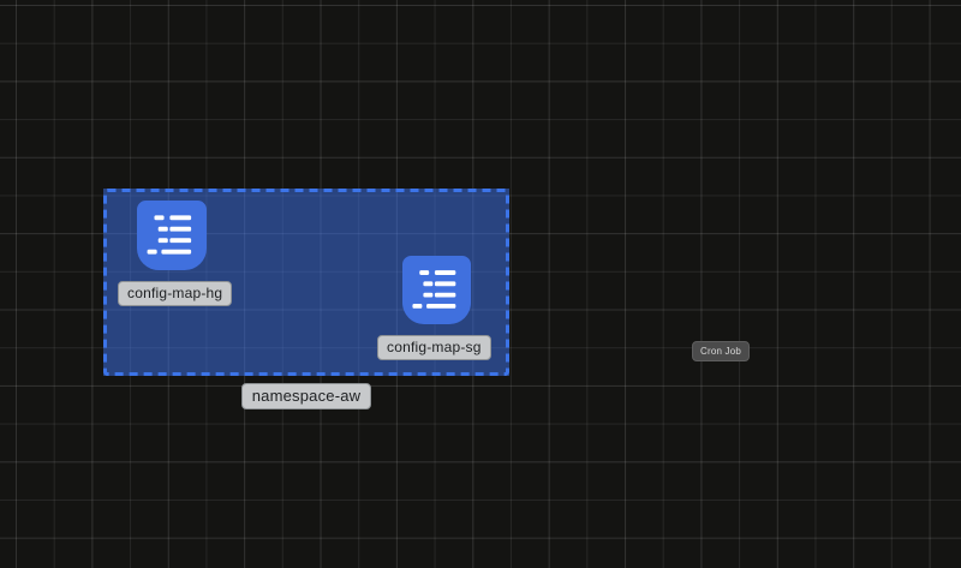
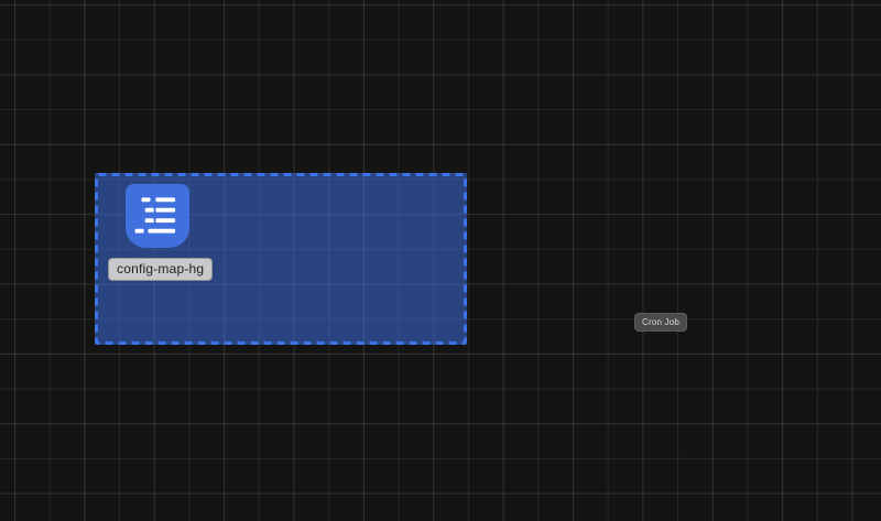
  config-map-hg
- config-map-sg
- namespace-aw
  Cron Job
